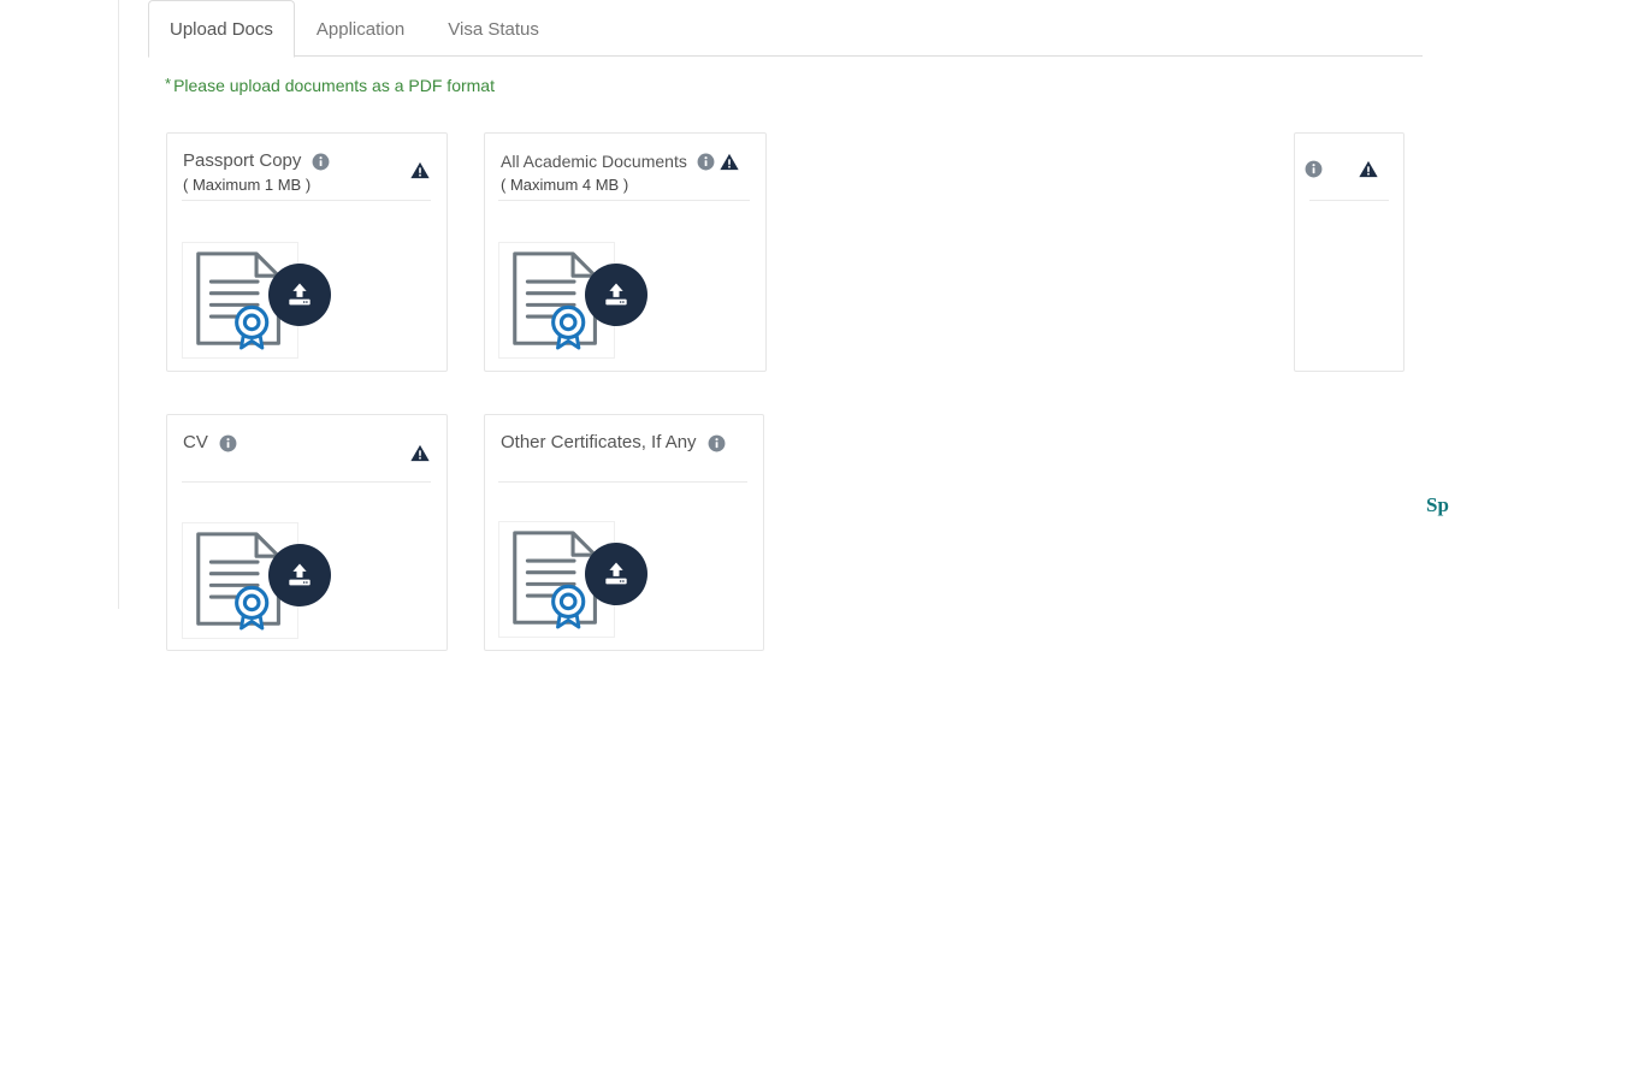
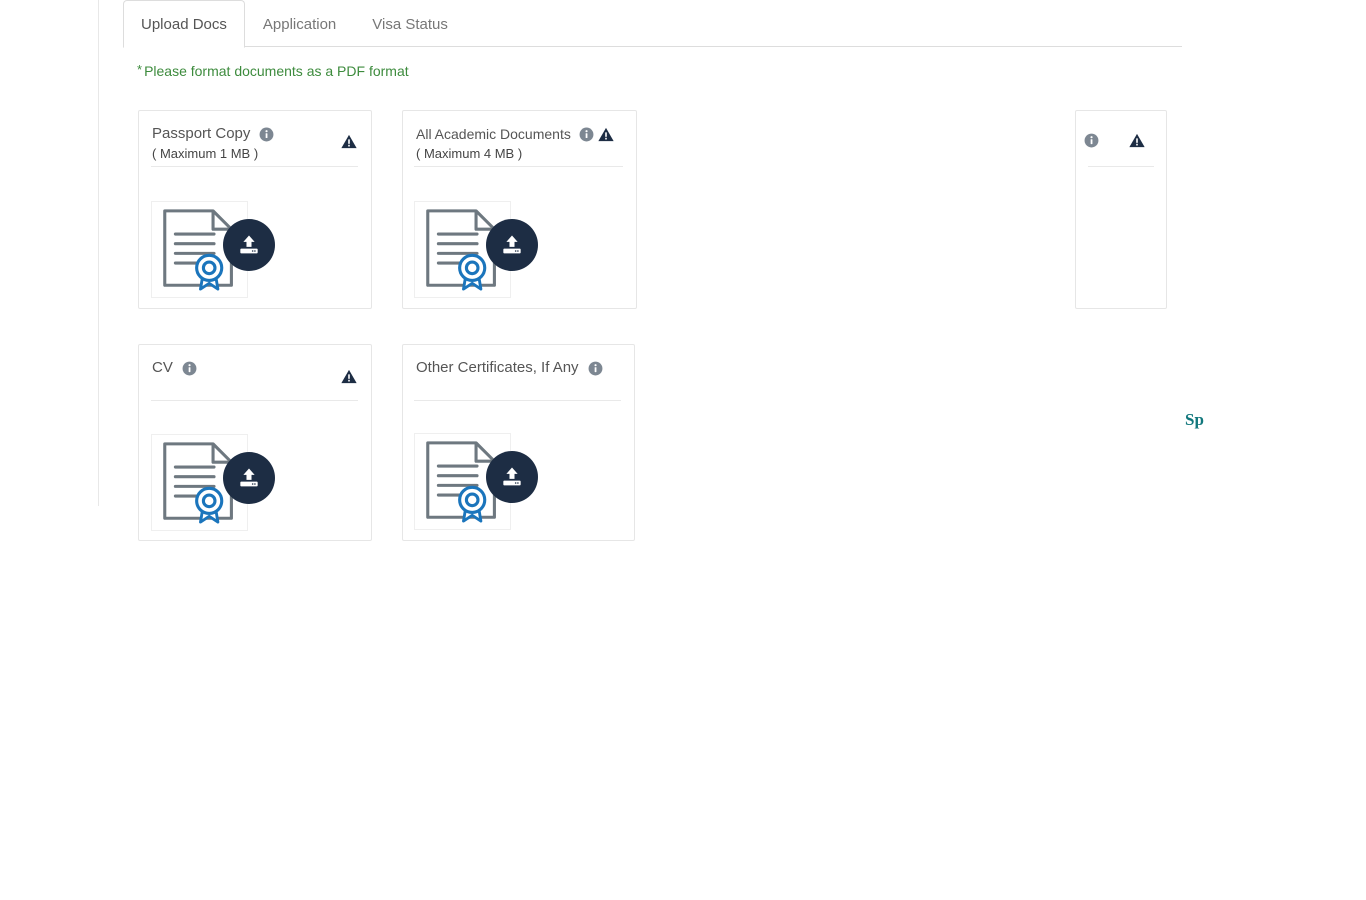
  Upload Docs
  Application
  Visa Status
- * Please upload documents as a PDF format
+ * Please format documents as a PDF format
  Passport Copy
  ( Maximum 1 MB )
  All Academic Documents
  ( Maximum 4 MB )
  CV
  Other Certificates, If Any
  Sp
